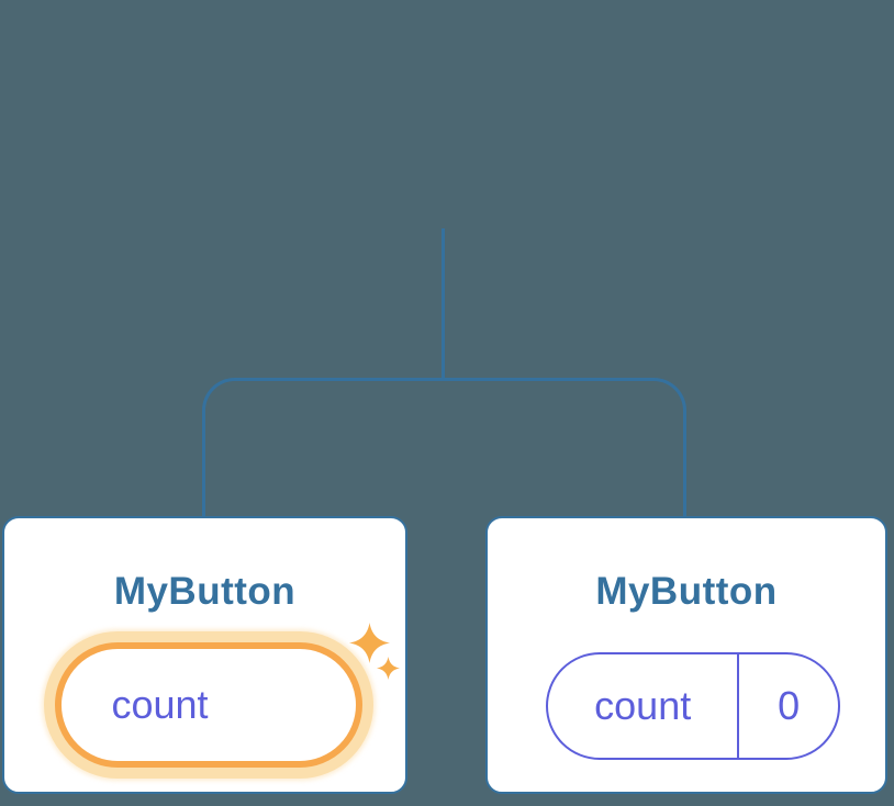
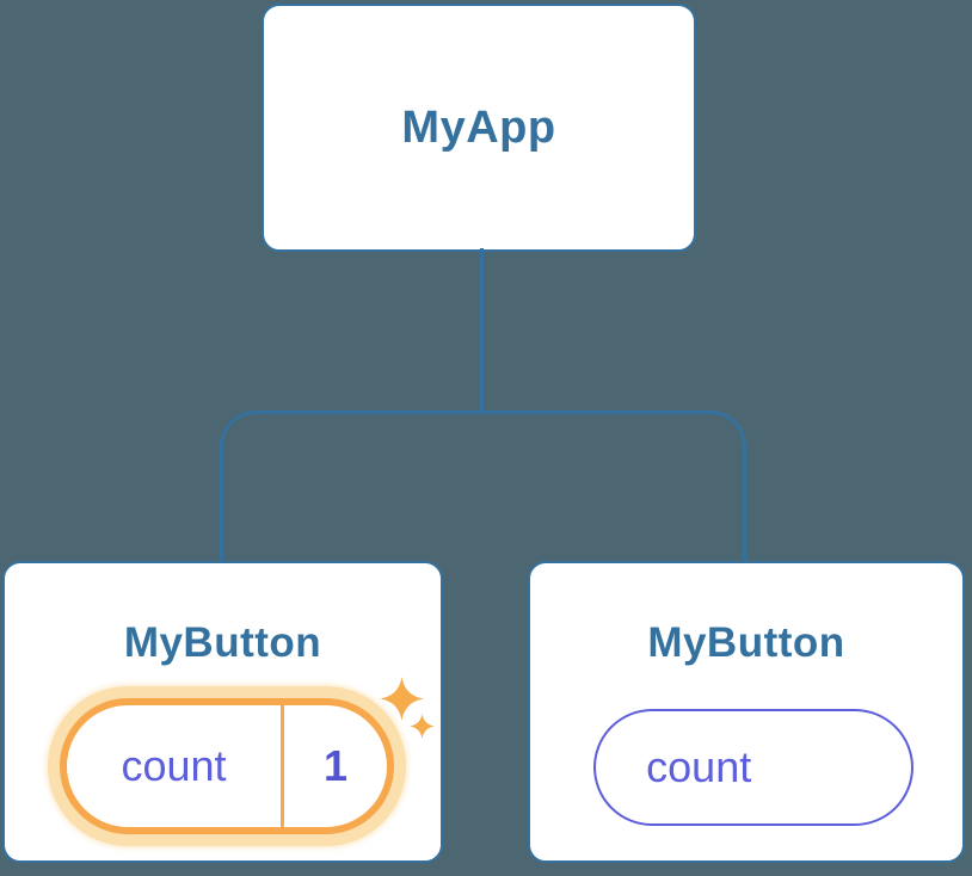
+ MyApp
  MyButton
  count
+ 1
  MyButton
  count
- 0
